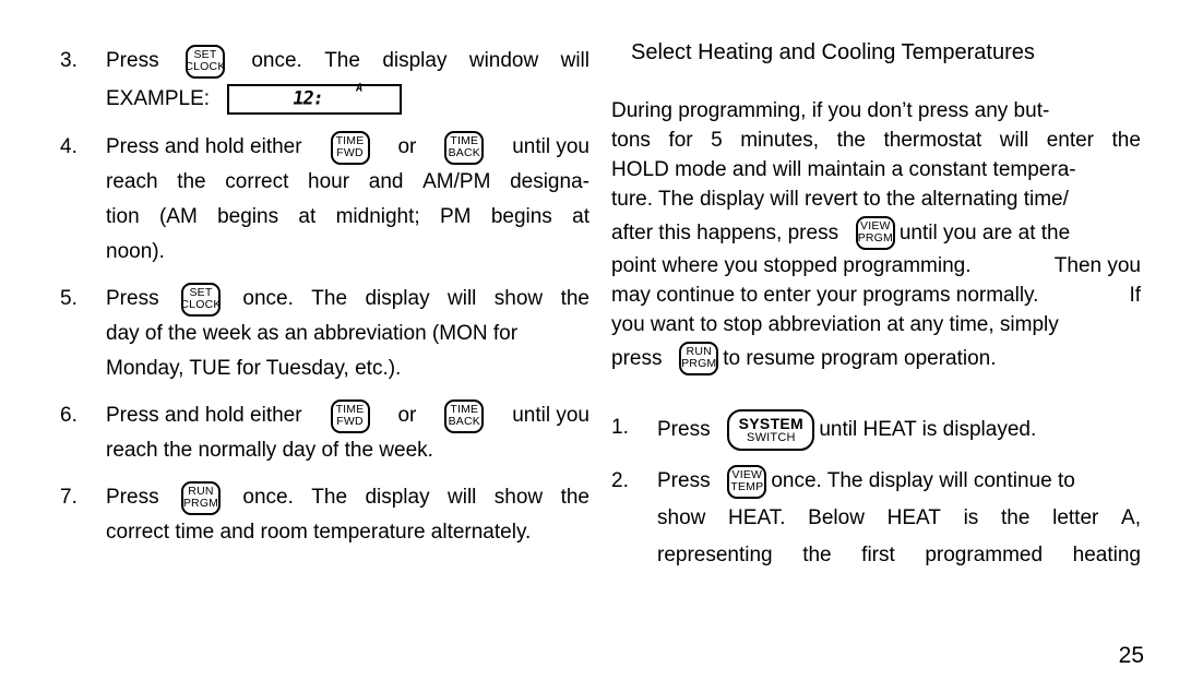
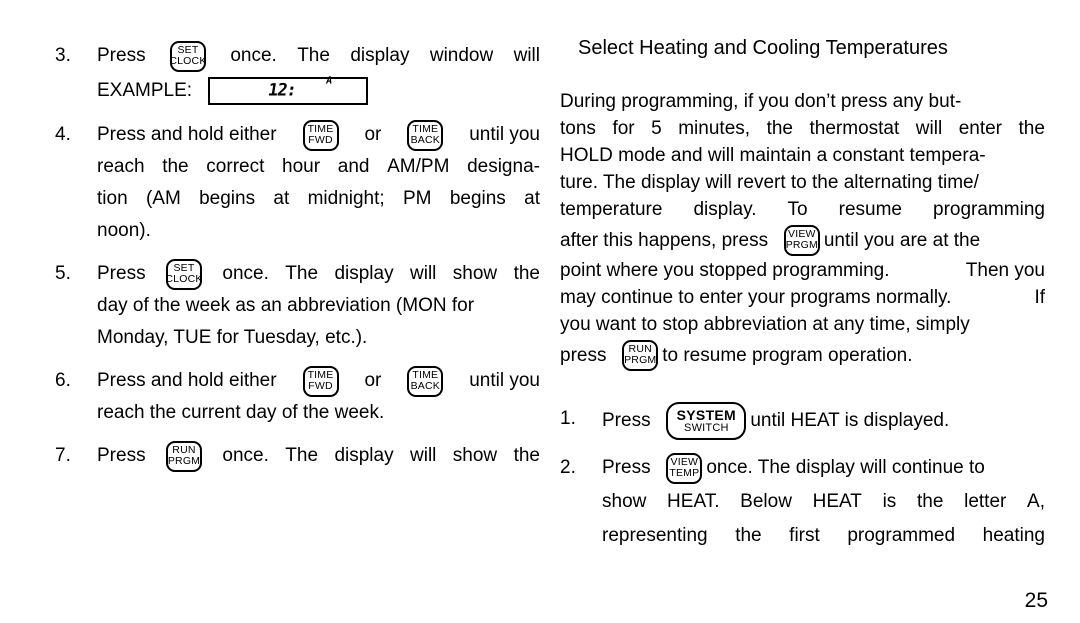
  3.
  Press
  SET
  CLOCK
  once.
  The
  display
  window
  will
  EXAMPLE:
  4.
  Press and hold either
  TIME
  FWD
  or
  TIME
  BACK
  until you
  reach
  the
  correct
  hour
  and
  AM/PM
  designa-
  tion
  (AM
  begins
  at
  midnight;
  PM
  begins
  at
  noon).
  5.
  Press
  SET
  CLOCK
  once.
  The
  display
  will
  show
  the
  day of the week as an abbreviation (MON for
  Monday, TUE for Tuesday, etc.).
  6.
  Press and hold either
  TIME
  FWD
  or
  TIME
  BACK
  until you
- reach the normally day of the week.
+ reach the current day of the week.
  7.
  Press
  RUN
  PRGM
  once.
  The
  display
  will
  show
  the
- correct time and room temperature alternately.
  Select Heating and Cooling Temperatures
  During programming, if you don’t press any but-
  tons
  for
  5
  minutes,
  the
  thermostat
  will
  enter
  the
  HOLD mode and will maintain a constant tempera-
  ture. The display will revert to the alternating time/
+ temperature
+ display.
+ To
+ resume
+ programming
  after this happens, press
  VIEW
  PRGM
  until you are at the
  point where you stopped programming.
  Then you
  may continue to enter your programs normally.
  If
  you want to stop abbreviation at any time, simply
  press
  RUN
  PRGM
  to resume program operation.
  1.
  Press
  SYSTEM
  SWITCH
  until HEAT is displayed.
  2.
  Press
  VIEW
  TEMP
  once. The display will continue to
  show
  HEAT.
  Below
  HEAT
  is
  the
  letter
  A,
  representing
  the
  first
  programmed
  heating
  25
